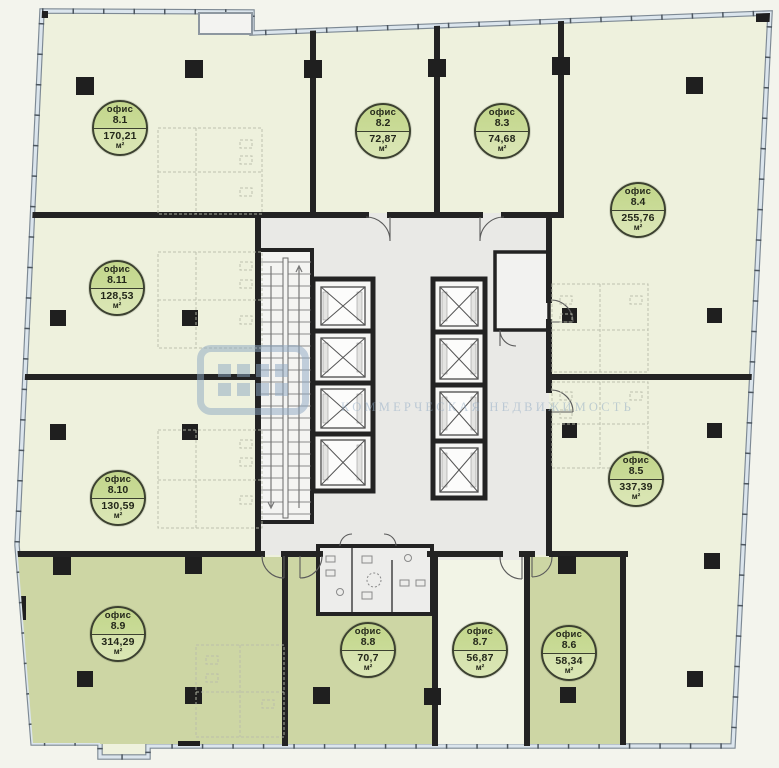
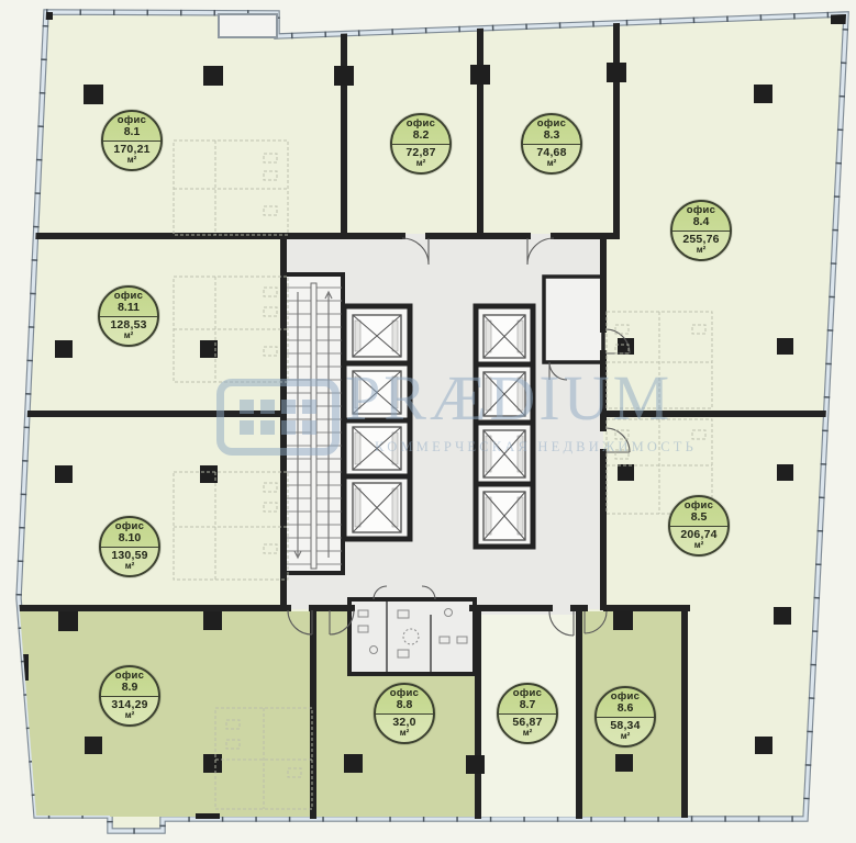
+ PRÆDIUM
  КОММЕРЧЕСКАЯ НЕДВИЖИМОСТЬ
  офис
  8.1
  170,21
  м²
  офис
  8.2
  72,87
  м²
  офис
  8.3
  74,68
  м²
  офис
  8.4
  255,76
  м²
  офис
  8.11
  128,53
  м²
  офис
  8.5
- 337,39
+ 206,74
  м²
  офис
  8.10
  130,59
  м²
  офис
  8.9
  314,29
  м²
  офис
  8.8
- 70,7
+ 32,0
  м²
  офис
  8.7
  56,87
  м²
  офис
  8.6
  58,34
  м²
